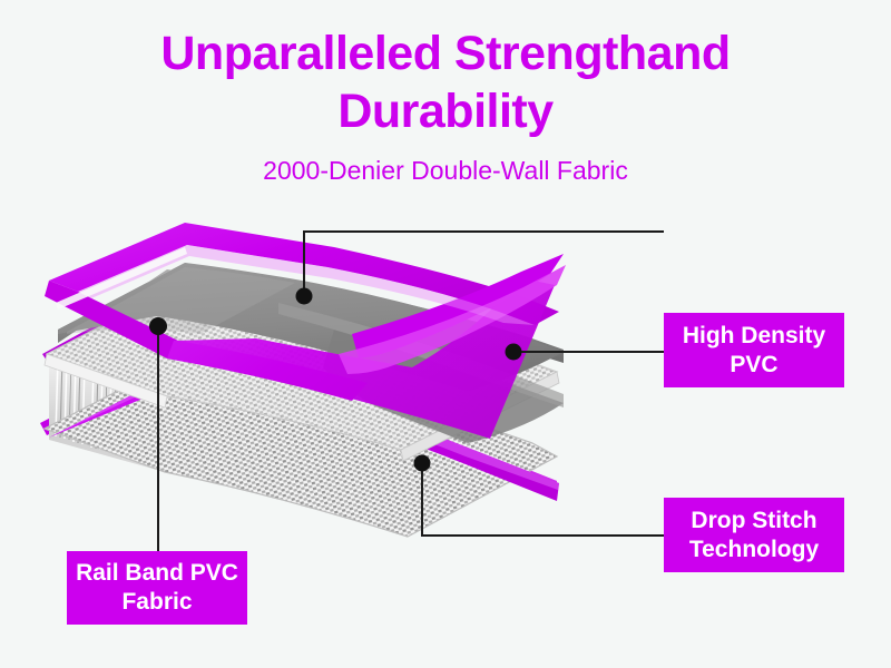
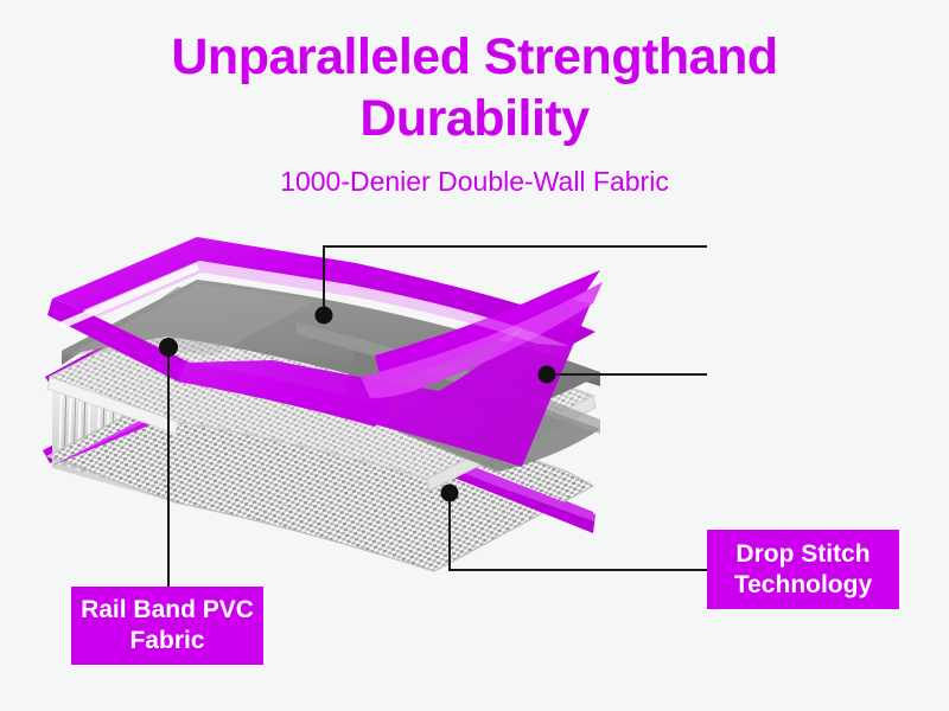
  Unparalleled Strengthand Durability
- 2000-Denier Double-Wall Fabric
+ 1000-Denier Double-Wall Fabric
- High Density PVC
  Drop Stitch Technology
  Rail Band PVC Fabric
